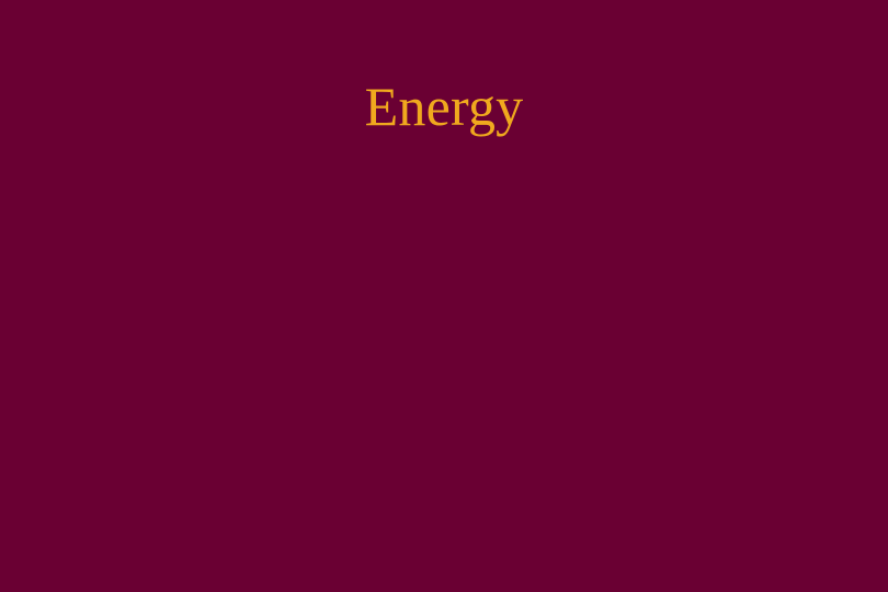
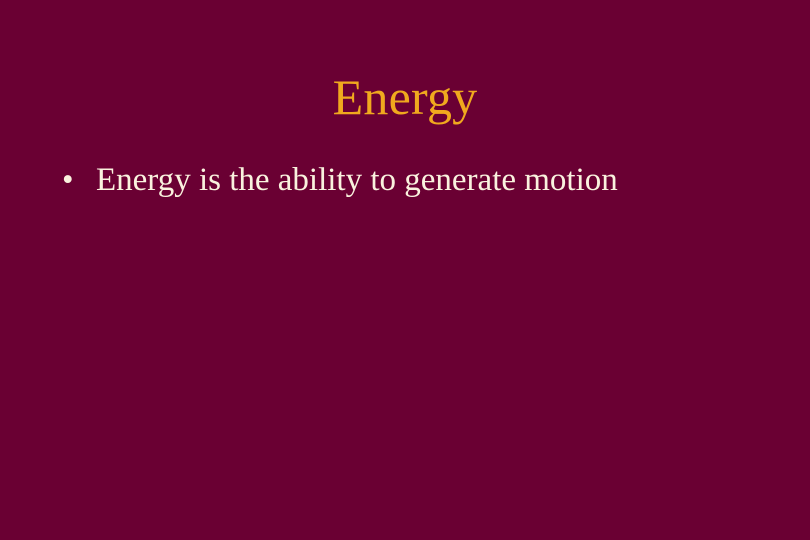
  Energy
+ •
+ Energy is the ability to generate motion
